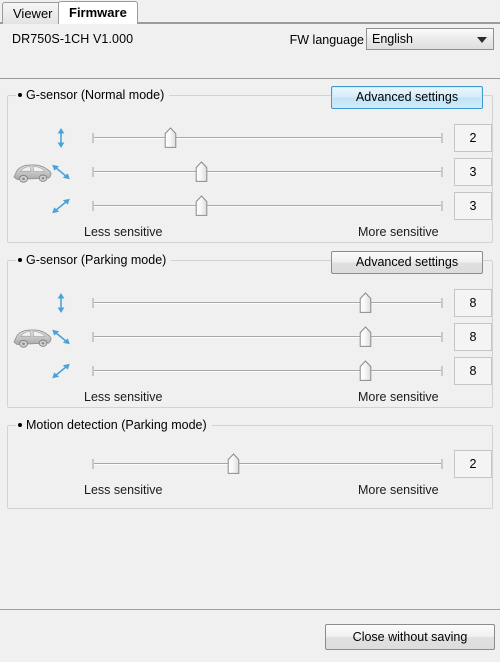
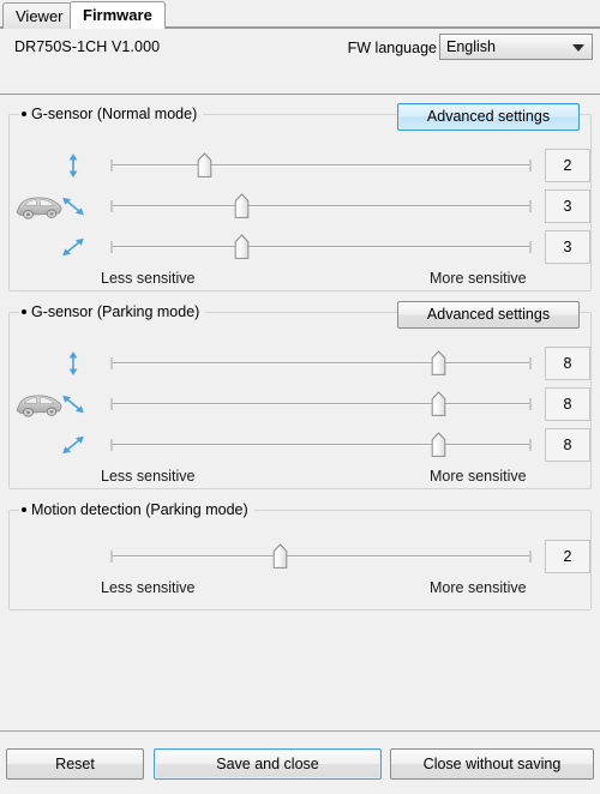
  Viewer
  Firmware
  DR750S-1CH V1.000
  FW language
  English
  G-sensor (Normal mode)
  Advanced settings
  G-sensor (Parking mode)
  Advanced settings
  Motion detection (Parking mode)
  2
  3
  3
  Less sensitive
  More sensitive
  8
  8
  8
  Less sensitive
  More sensitive
  2
  Less sensitive
  More sensitive
+ Reset
+ Save and close
  Close without saving
